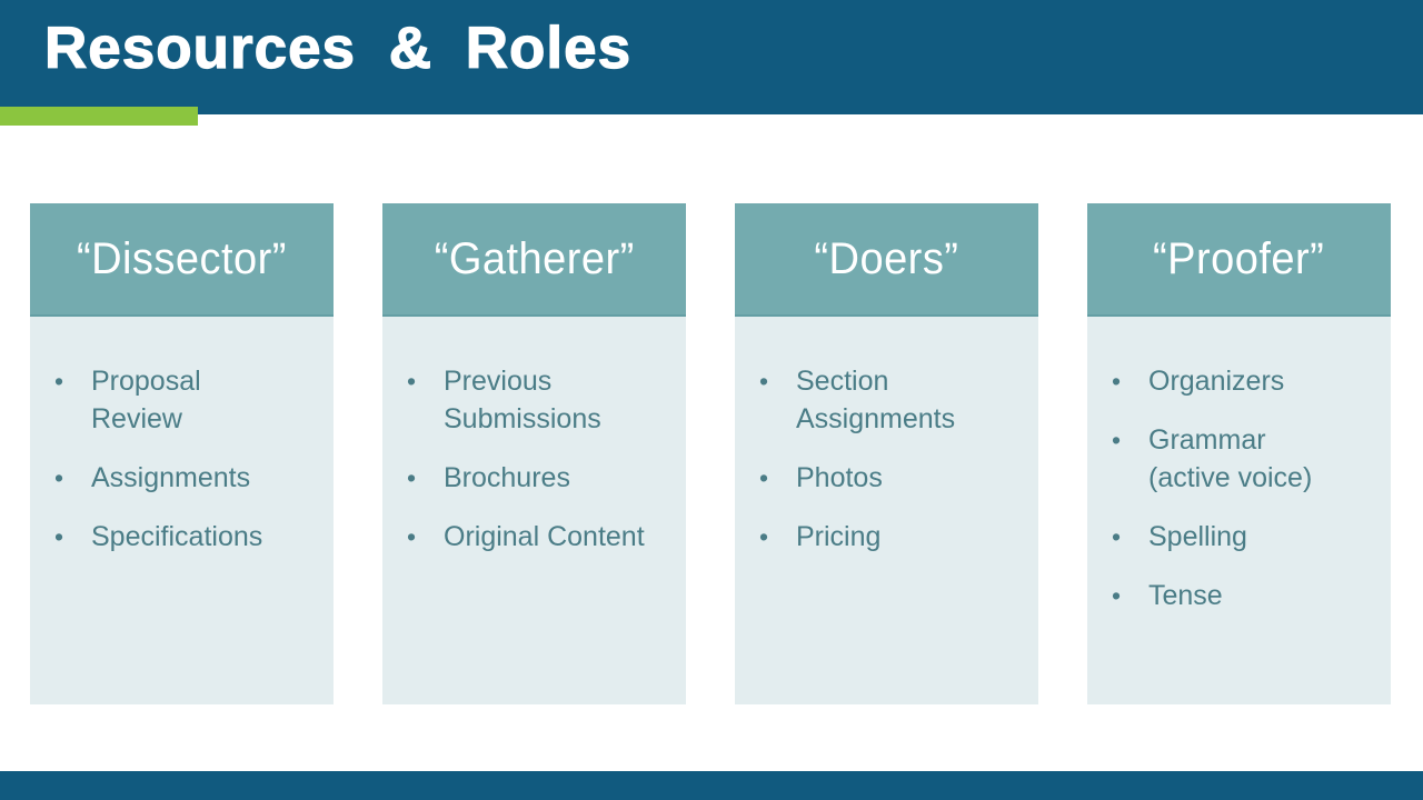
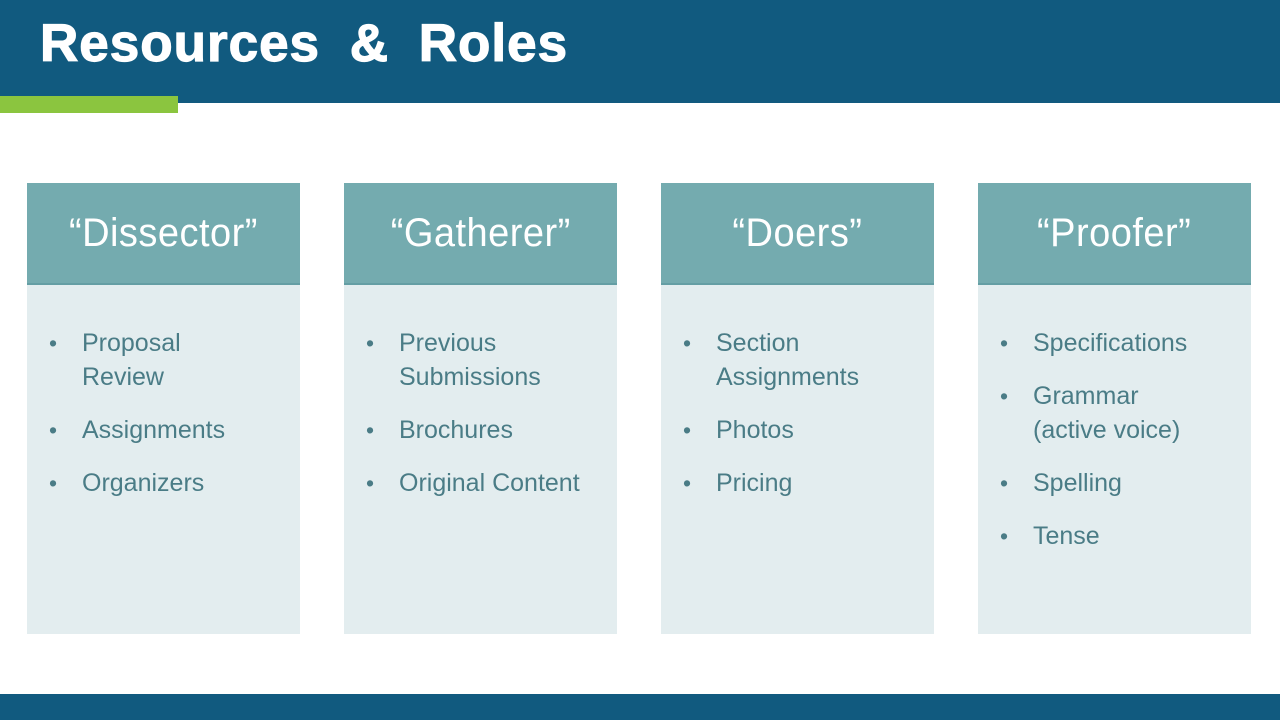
  Resources & Roles
  “Dissector”
  •
  Proposal
  Review
  •
  Assignments
  •
- Specifications
+ Organizers
  “Gatherer”
  •
  Previous
  Submissions
  •
  Brochures
  •
  Original Content
  “Doers”
  •
  Section
  Assignments
  •
  Photos
  •
  Pricing
  “Proofer”
  •
- Organizers
+ Specifications
  •
  Grammar
  (active voice)
  •
  Spelling
  •
  Tense
